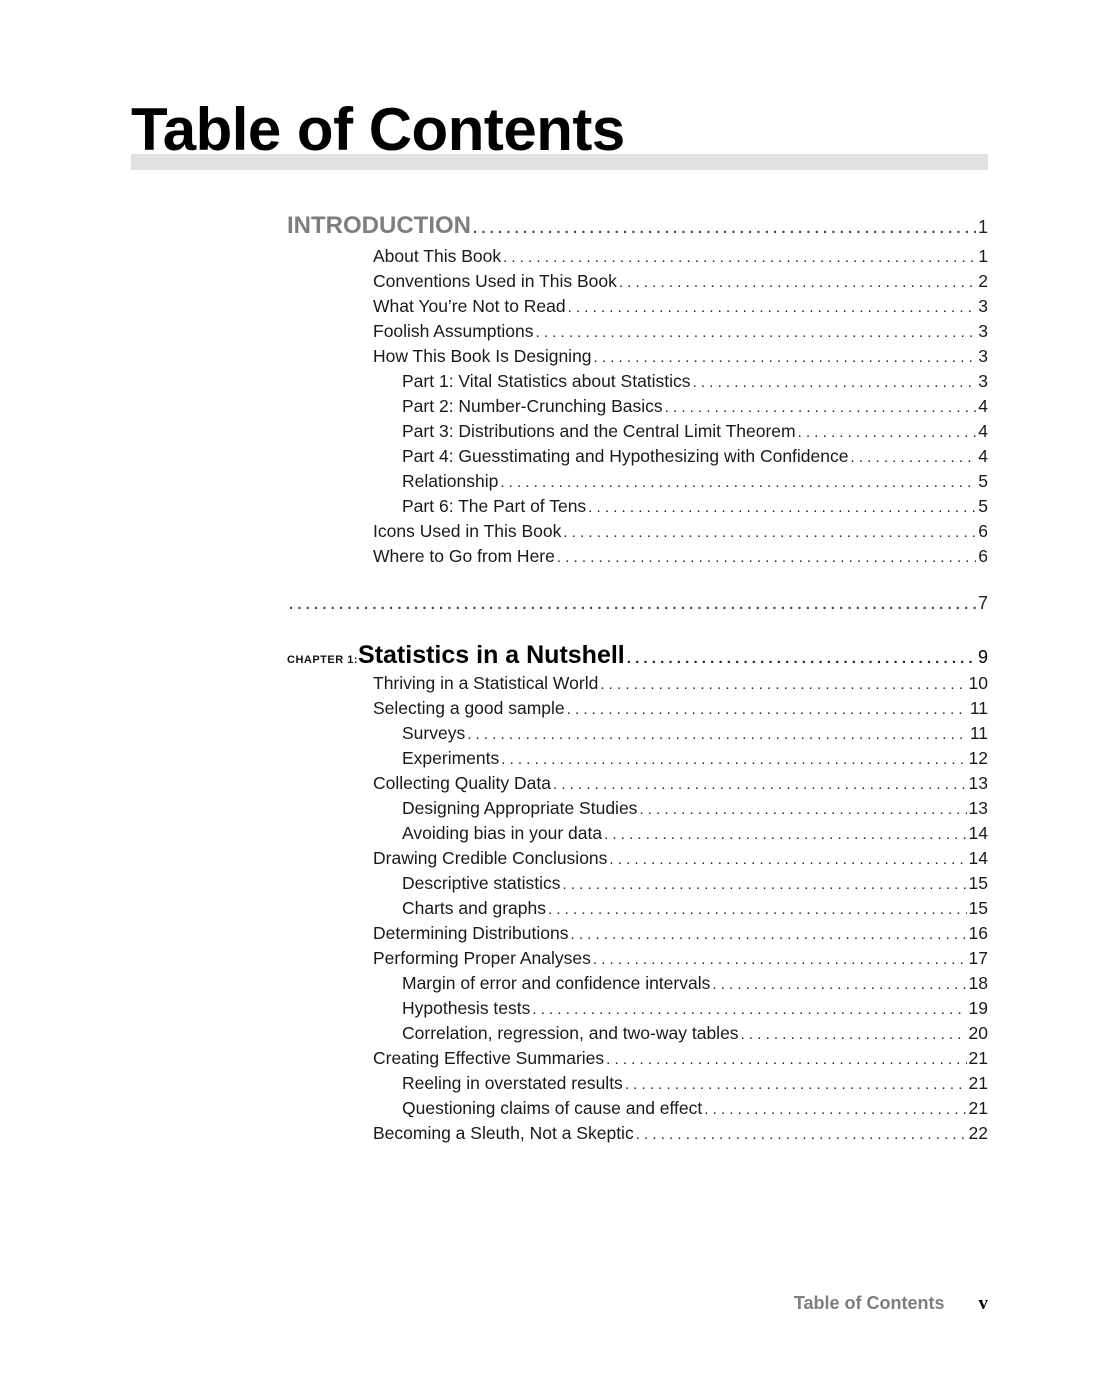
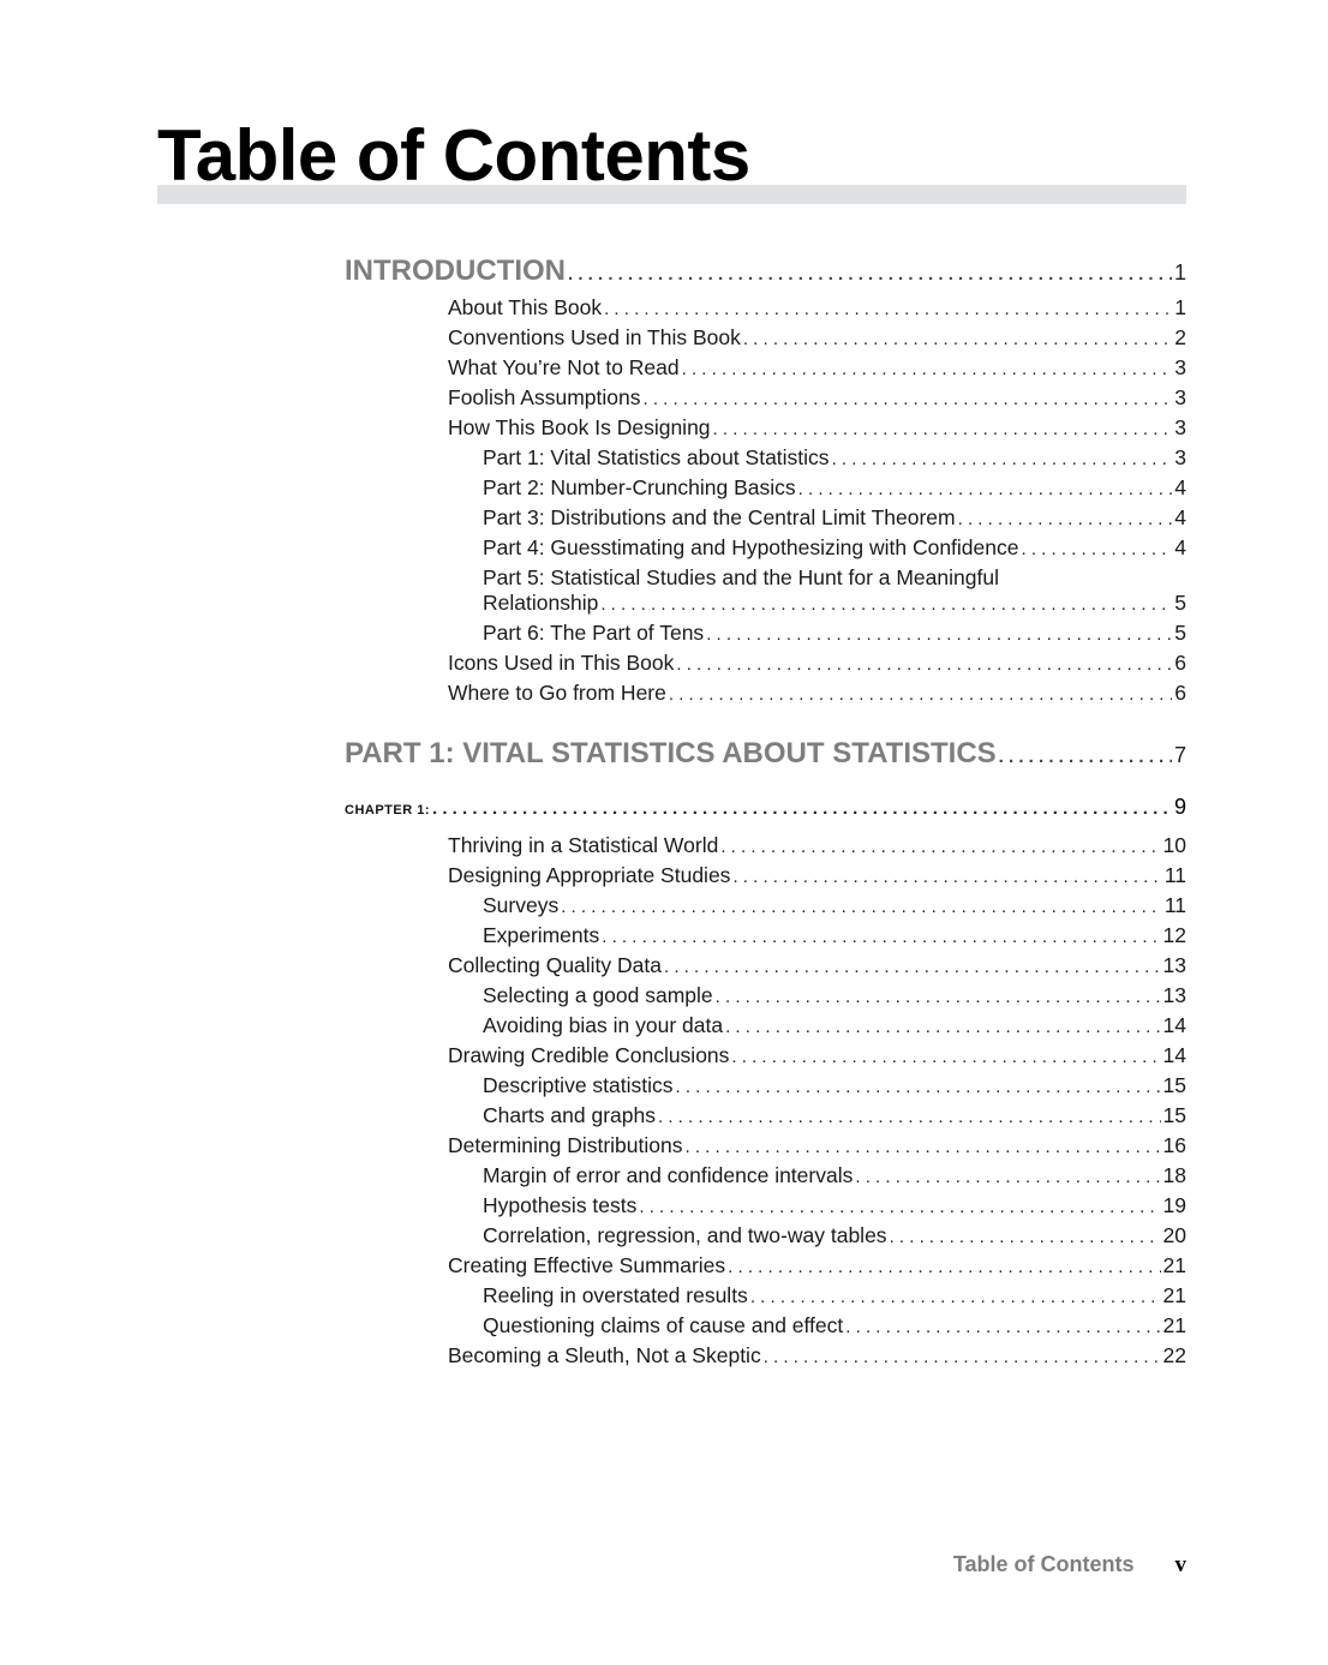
  Table of Contents
  INTRODUCTION
  1
  About This Book
  1
  Conventions Used in This Book
  2
  What You’re Not to Read
  3
  Foolish Assumptions
  3
  How This Book Is Designing
  3
  Part 1: Vital Statistics about Statistics
  3
  Part 2: Number-Crunching Basics
  4
  Part 3: Distributions and the Central Limit Theorem
  4
  Part 4: Guesstimating and Hypothesizing with Confidence
  4
+ Part 5: Statistical Studies and the Hunt for a Meaningful
  Relationship
  5
  Part 6: The Part of Tens
  5
  Icons Used in This Book
  6
  Where to Go from Here
  6
+ PART 1: VITAL STATISTICS ABOUT STATISTICS
  7
  CHAPTER 1:
- Statistics in a Nutshell
  9
  Thriving in a Statistical World
  10
- Selecting a good sample
+ Designing Appropriate Studies
  11
  Surveys
  11
  Experiments
  12
  Collecting Quality Data
  13
- Designing Appropriate Studies
+ Selecting a good sample
  13
  Avoiding bias in your data
  14
  Drawing Credible Conclusions
  14
  Descriptive statistics
  15
  Charts and graphs
  15
  Determining Distributions
  16
- Performing Proper Analyses
- 17
  Margin of error and confidence intervals
  18
  Hypothesis tests
  19
  Correlation, regression, and two-way tables
  20
  Creating Effective Summaries
  21
  Reeling in overstated results
  21
  Questioning claims of cause and effect
  21
  Becoming a Sleuth, Not a Skeptic
  22
  Table of Contents
  v
